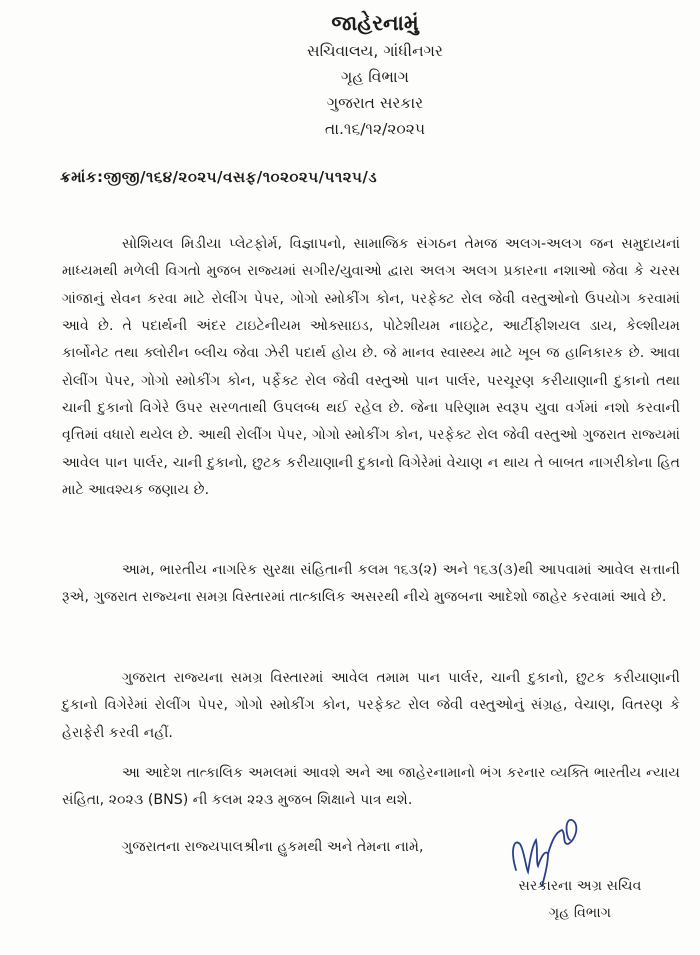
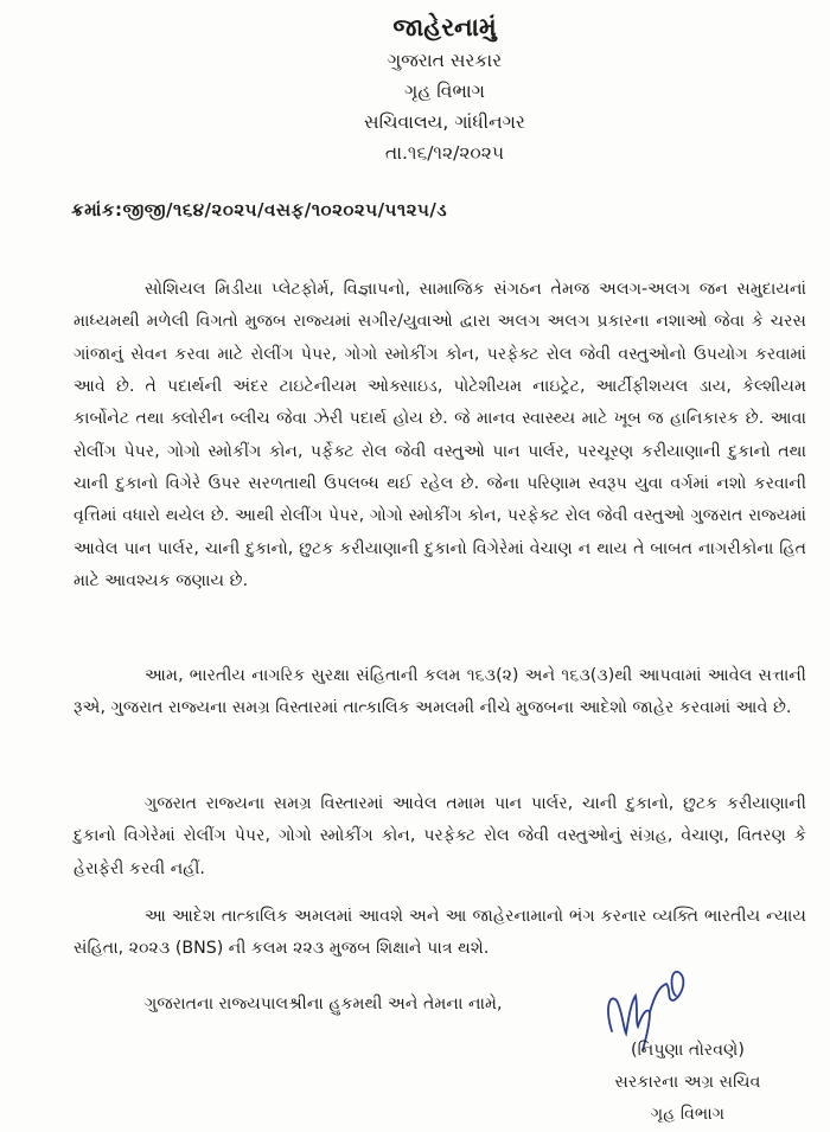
  જાહેરનામું
- સચિવાલય, ગાંધીનગર
+ ગુજરાત સરકાર
  ગૃહ વિભાગ
- ગુજરાત સરકાર
+ સચિવાલય, ગાંધીનગર
  તા.૧૬/૧૨/૨૦૨૫
  ક્રમાંક:જીજી/૧૬૪/૨૦૨૫/વસફ/૧૦૨૦૨૫/૫૧૨૫/ડ
  સોશિયલ મિડીયા પ્લેટફોર્મ, વિજ્ઞાપનો, સામાજિક સંગઠન તેમજ અલગ-અલગ જન સમુદાયનાં માધ્યમથી મળેલી વિગતો મુજબ રાજ્યમાં સગીર/યુવાઓ દ્વારા અલગ અલગ પ્રકારના નશાઓ જેવા કે ચરસ ગાંજાનું સેવન કરવા માટે રોલીંગ પેપર, ગોગો સ્મોકીંગ કોન, પરફેક્ટ રોલ જેવી વસ્તુઓનો ઉપયોગ કરવામાં આવે છે. તે પદાર્થની અંદર ટાઇટેનીયમ ઓક્સાઇડ, પોટેશીયમ નાઇટ્રેટ, આર્ટીફીશયલ ડાય, કેલ્શીયમ કાર્બોનેટ તથા ક્લોરીન બ્લીચ જેવા ઝેરી પદાર્થ હોય છે. જે માનવ સ્વાસ્થ્ય માટે ખૂબ જ હાનિકારક છે. આવા રોલીંગ પેપર, ગોગો સ્મોકીંગ કોન, પર્ફેક્ટ રોલ જેવી વસ્તુઓ પાન પાર્લર, પરચૂરણ કરીયાણાની દુકાનો તથા ચાની દુકાનો વિગેરે ઉપર સરળતાથી ઉપલબ્ધ થઈ રહેલ છે. જેના પરિણામ સ્વરૂપ યુવા વર્ગમાં નશો કરવાની વૃત્તિમાં વધારો થયેલ છે. આથી રોલીંગ પેપર, ગોગો સ્મોકીંગ કોન, પરફેક્ટ રોલ જેવી વસ્તુઓ ગુજરાત રાજ્યમાં આવેલ પાન પાર્લર, ચાની દુકાનો, છુટક કરીયાણાની દુકાનો વિગેરેમાં વેચાણ ન થાય તે બાબત નાગરીકોના હિત માટે આવશ્યક જણાય છે.
- આમ, ભારતીય નાગરિક સુરક્ષા સંહિતાની કલમ ૧૬૩(૨) અને ૧૬૩(૩)થી આપવામાં આવેલ સત્તાની રૂએ, ગુજરાત રાજ્યના સમગ્ર વિસ્તારમાં તાત્કાલિક અસરથી નીચે મુજબના આદેશો જાહેર કરવામાં આવે છે.
+ આમ, ભારતીય નાગરિક સુરક્ષા સંહિતાની કલમ ૧૬૩(૨) અને ૧૬૩(૩)થી આપવામાં આવેલ સત્તાની રૂએ, ગુજરાત રાજ્યના સમગ્ર વિસ્તારમાં તાત્કાલિક અમલમી નીચે મુજબના આદેશો જાહેર કરવામાં આવે છે.
  ગુજરાત રાજ્યના સમગ્ર વિસ્તારમાં આવેલ તમામ પાન પાર્લર, ચાની દુકાનો, છુટક કરીયાણાની દુકાનો વિગેરેમાં રોલીંગ પેપર, ગોગો સ્મોકીંગ કોન, પરફેક્ટ રોલ જેવી વસ્તુઓનું સંગ્રહ, વેચાણ, વિતરણ કે હેરાફેરી કરવી નહીં.
  આ આદેશ તાત્કાલિક અમલમાં આવશે અને આ જાહેરનામાનો ભંગ કરનાર વ્યક્તિ ભારતીય ન્યાય સંહિતા, ૨૦૨૩ (BNS) ની કલમ ૨૨૩ મુજબ શિક્ષાને પાત્ર થશે.
  ગુજરાતના રાજ્યપાલશ્રીના હુકમથી અને તેમના નામે,
+ (નિપુણા તોરવણે)
  સરકારના અગ્ર સચિવ
  ગૃહ વિભાગ
